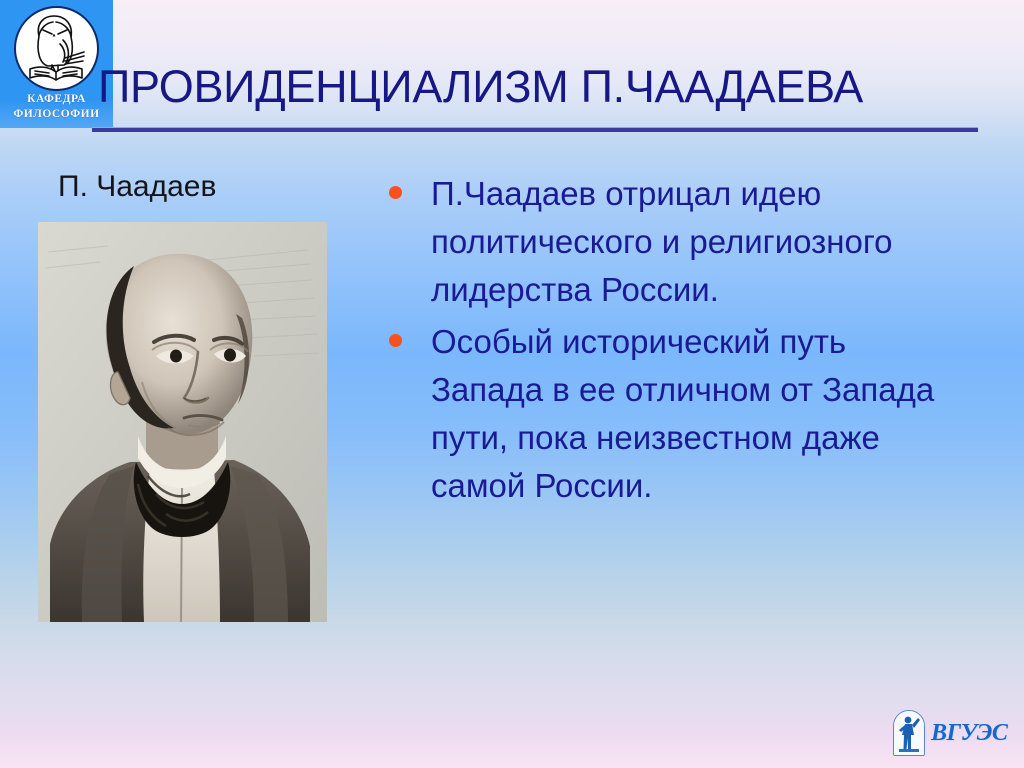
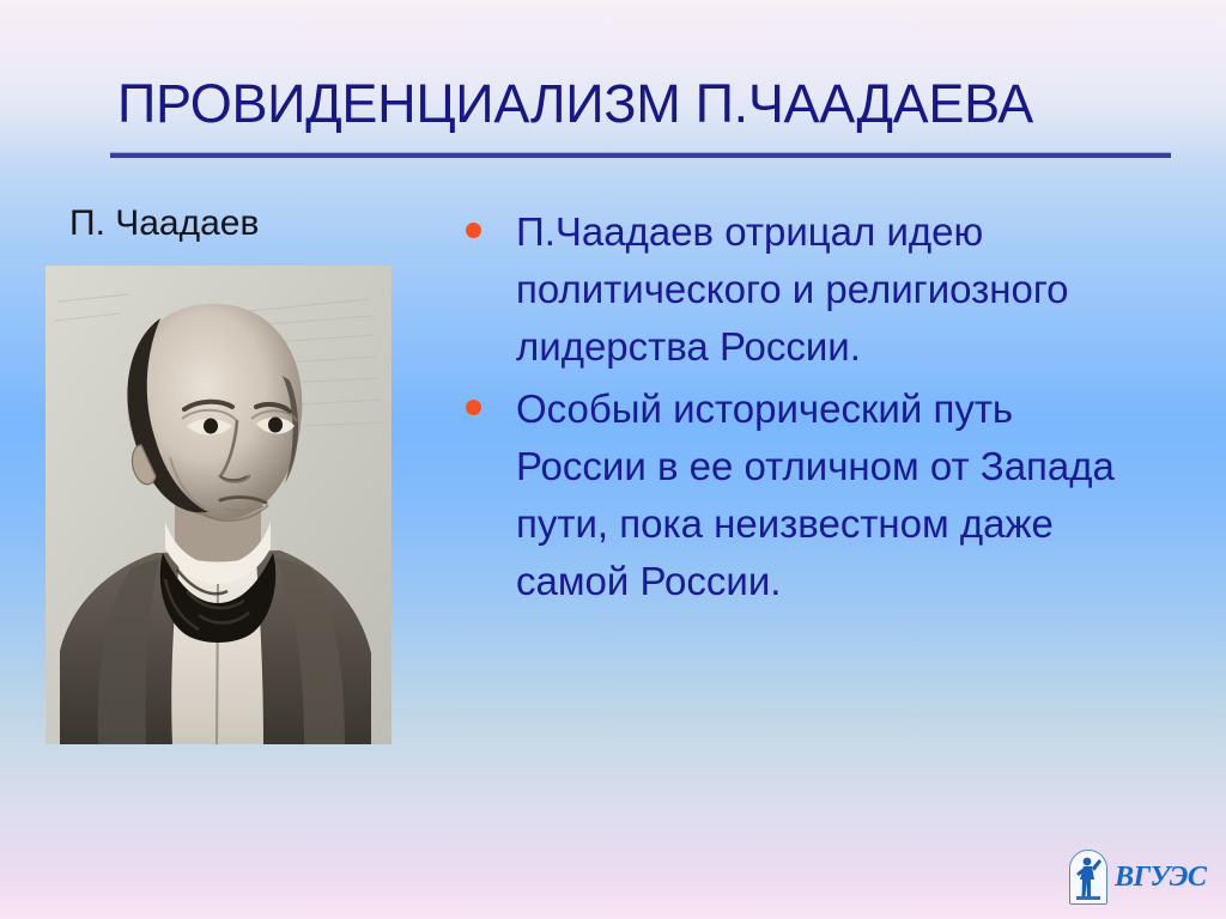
- КАФЕДРА
- ФИЛОСОФИИ
  ПРОВИДЕНЦИАЛИЗМ П.ЧААДАЕВА
  П. Чаадаев
  П.Чаадаев отрицал идею политического и религиозного лидерства России.
- Особый исторический путь Запада в ее отличном от Запада пути, пока неизвестном даже самой России.
+ Особый исторический путь России в ее отличном от Запада пути, пока неизвестном даже самой России.
  ВГУЭС
